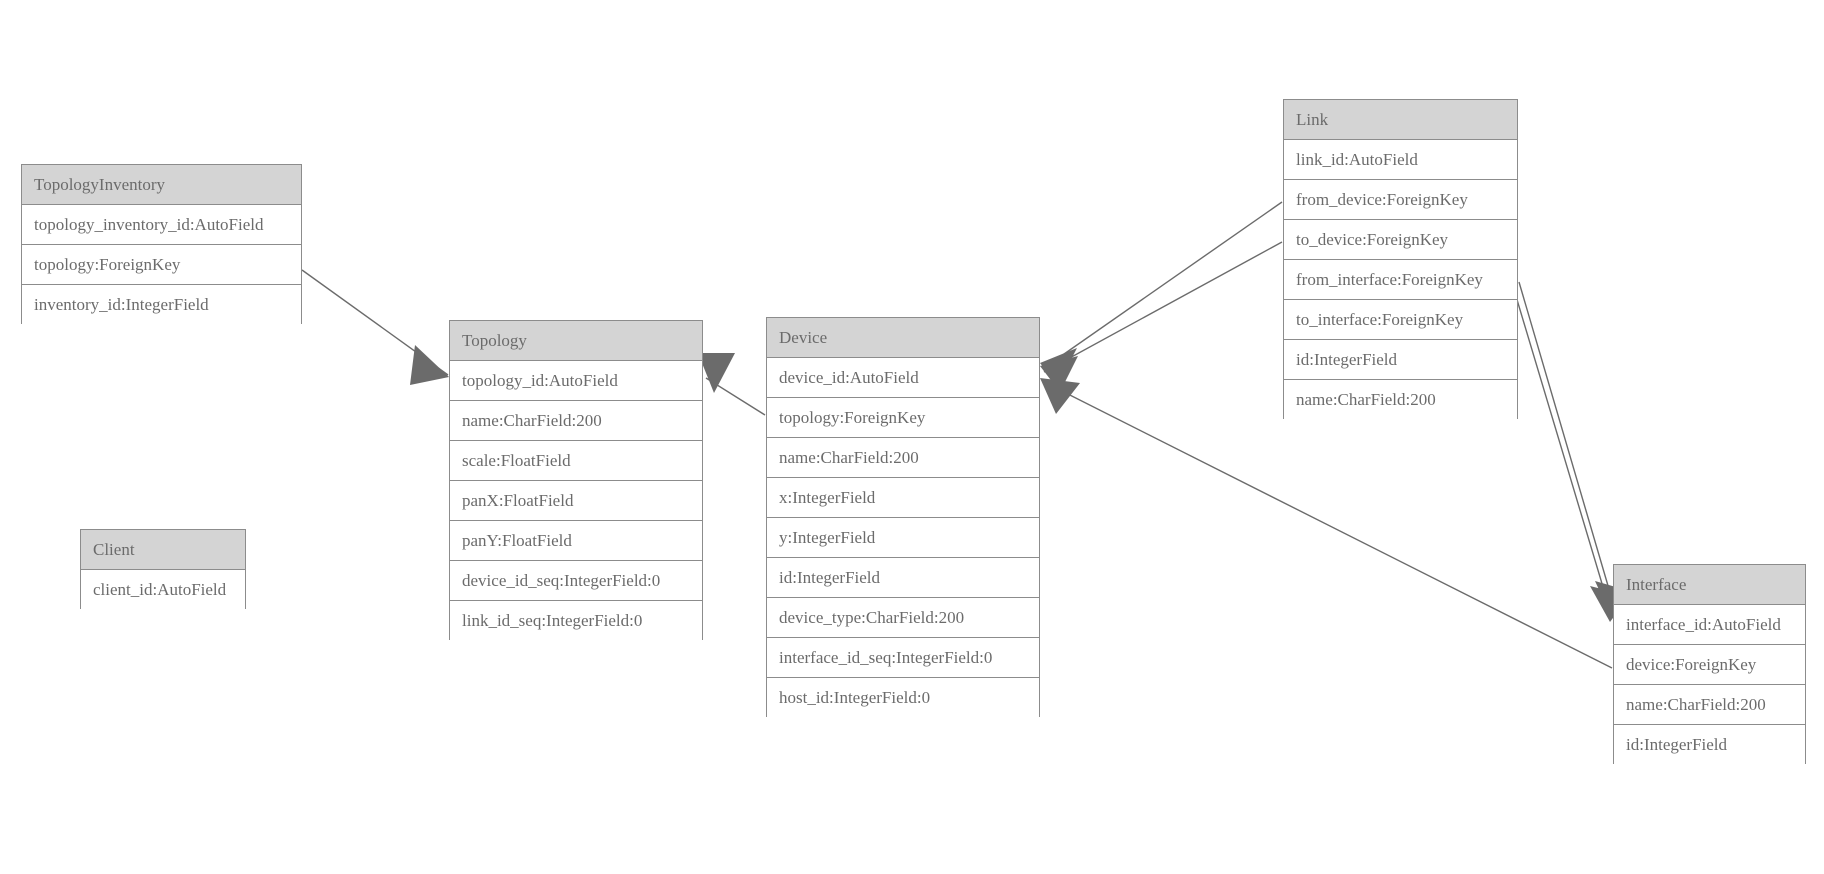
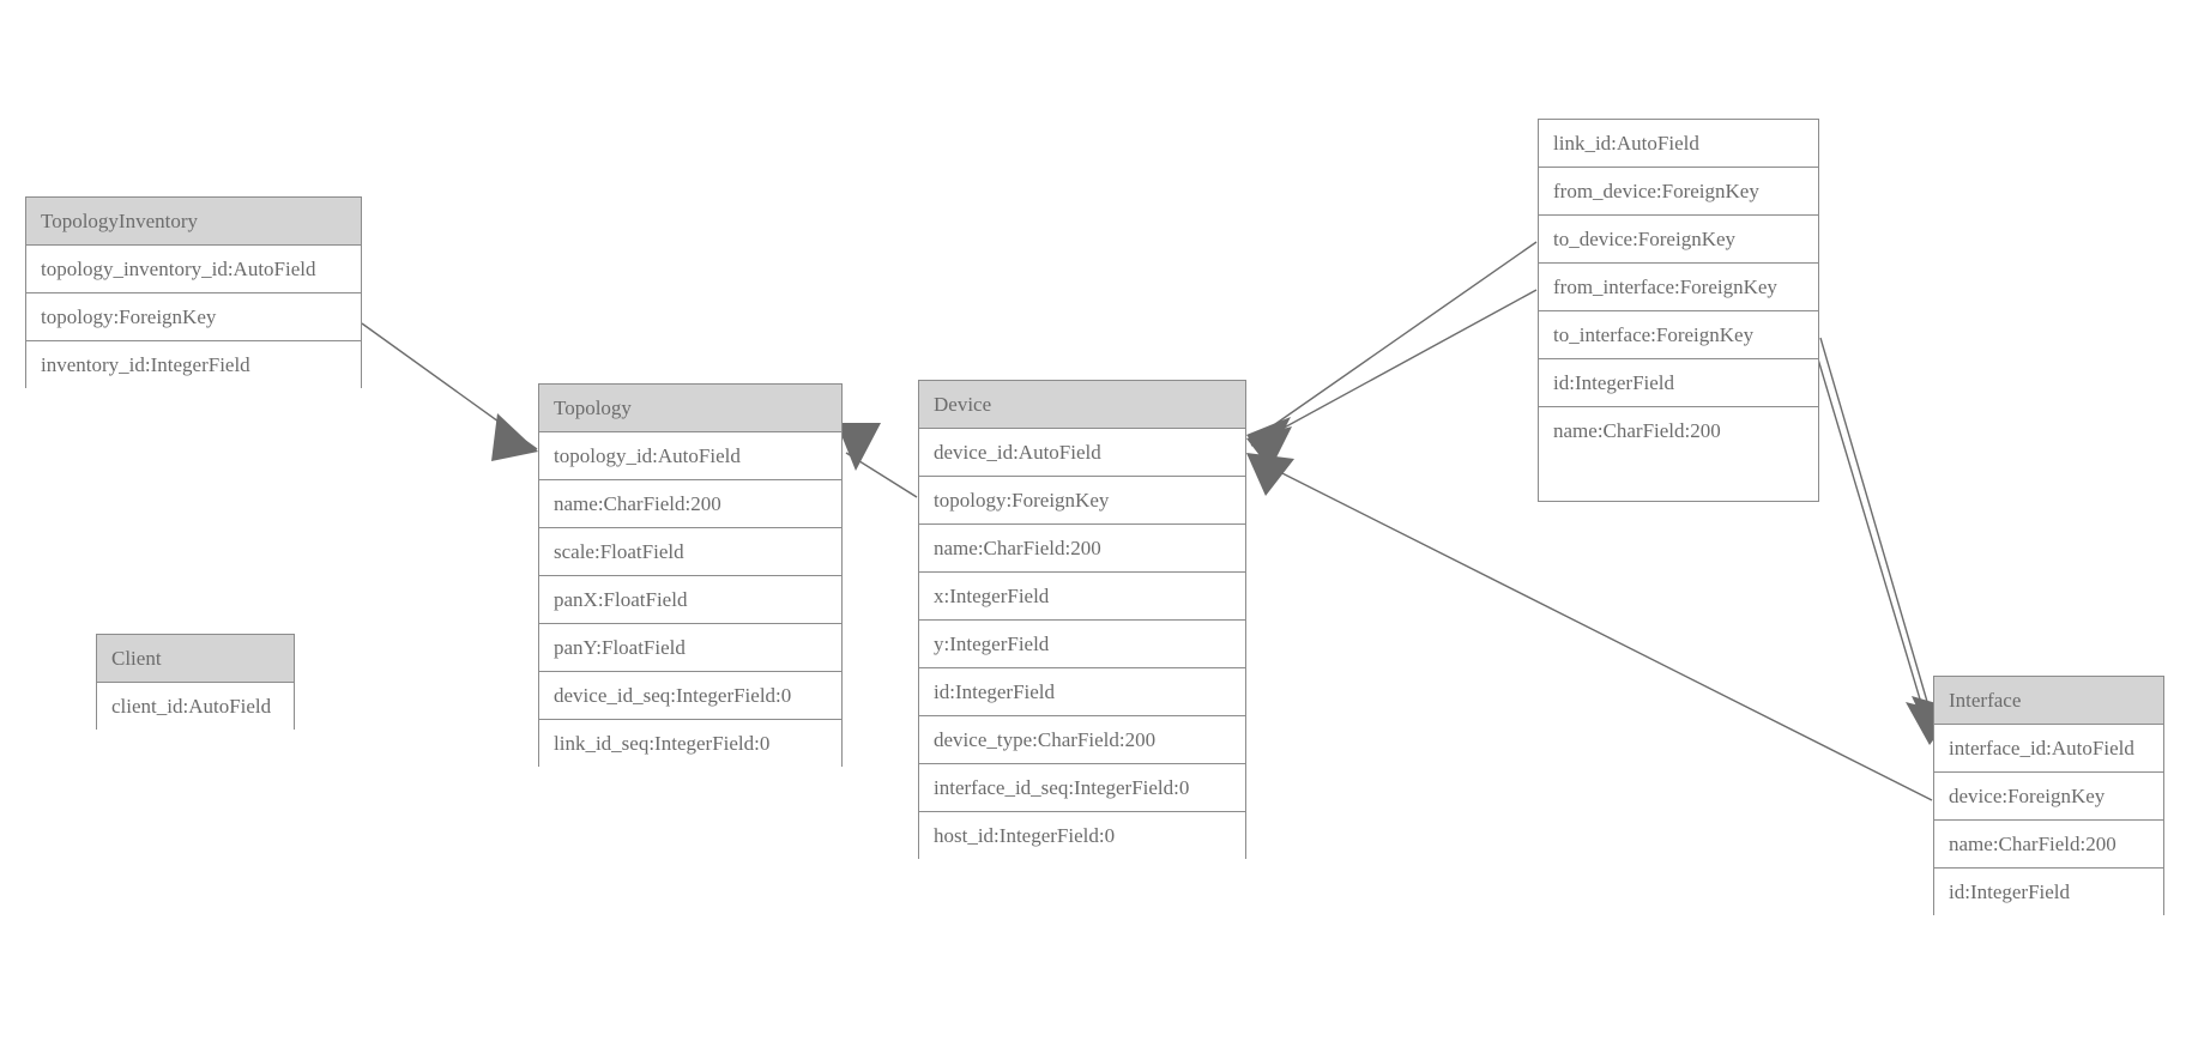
  TopologyInventory
  topology_inventory_id:AutoField
  topology:ForeignKey
  inventory_id:IntegerField
  Topology
  topology_id:AutoField
  name:CharField:200
  scale:FloatField
  panX:FloatField
  panY:FloatField
  device_id_seq:IntegerField:0
  link_id_seq:IntegerField:0
  Client
  client_id:AutoField
  Device
  device_id:AutoField
  topology:ForeignKey
  name:CharField:200
  x:IntegerField
  y:IntegerField
  id:IntegerField
  device_type:CharField:200
  interface_id_seq:IntegerField:0
  host_id:IntegerField:0
- Link
  link_id:AutoField
  from_device:ForeignKey
  to_device:ForeignKey
  from_interface:ForeignKey
  to_interface:ForeignKey
  id:IntegerField
  name:CharField:200
  Interface
  interface_id:AutoField
  device:ForeignKey
  name:CharField:200
  id:IntegerField
